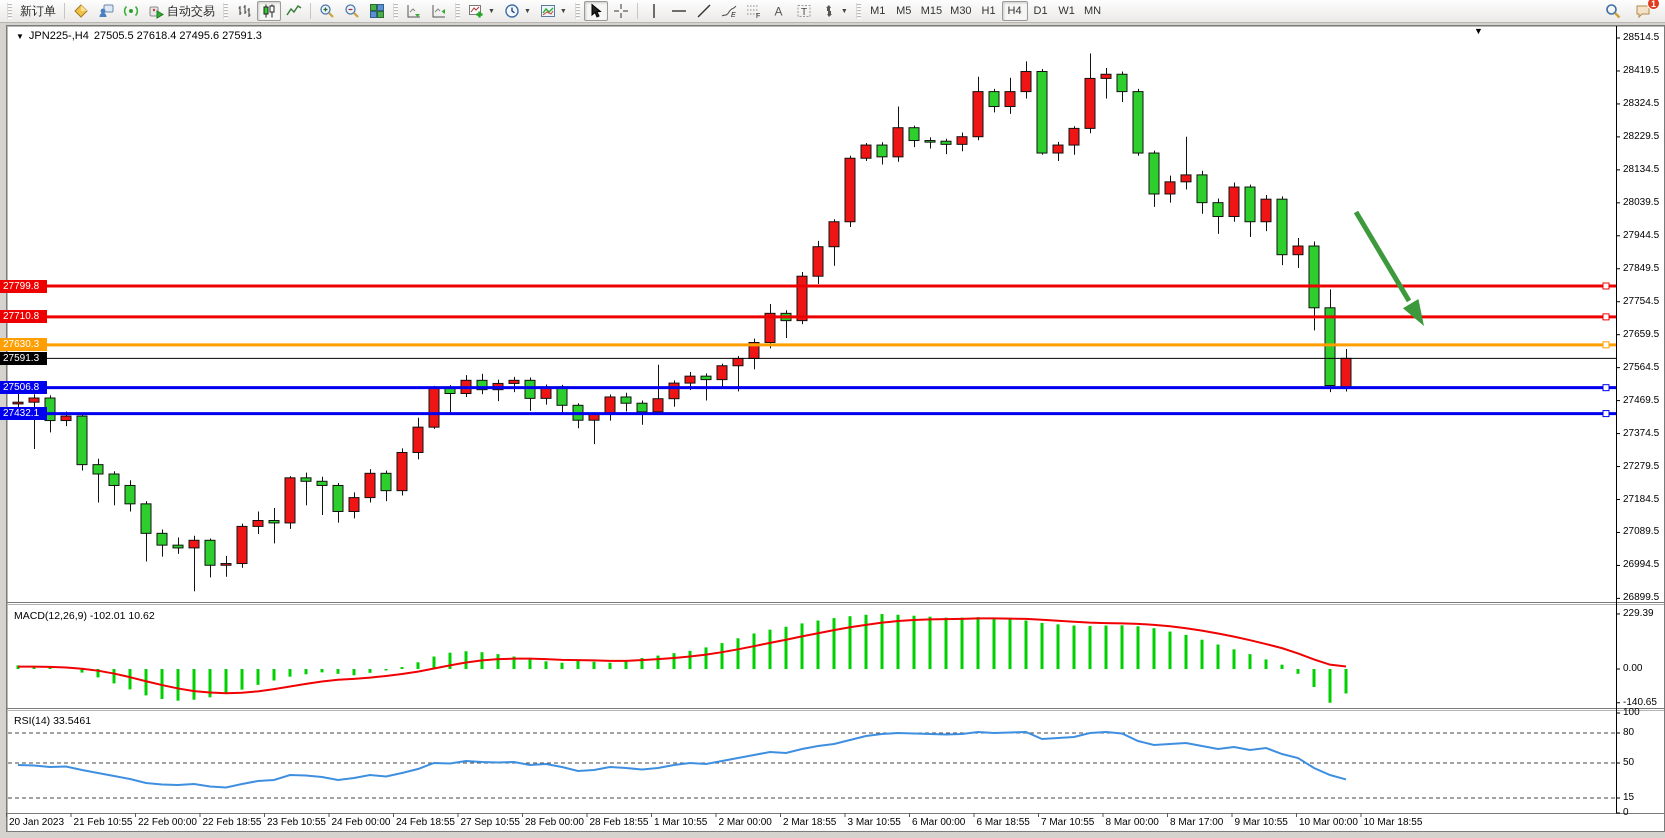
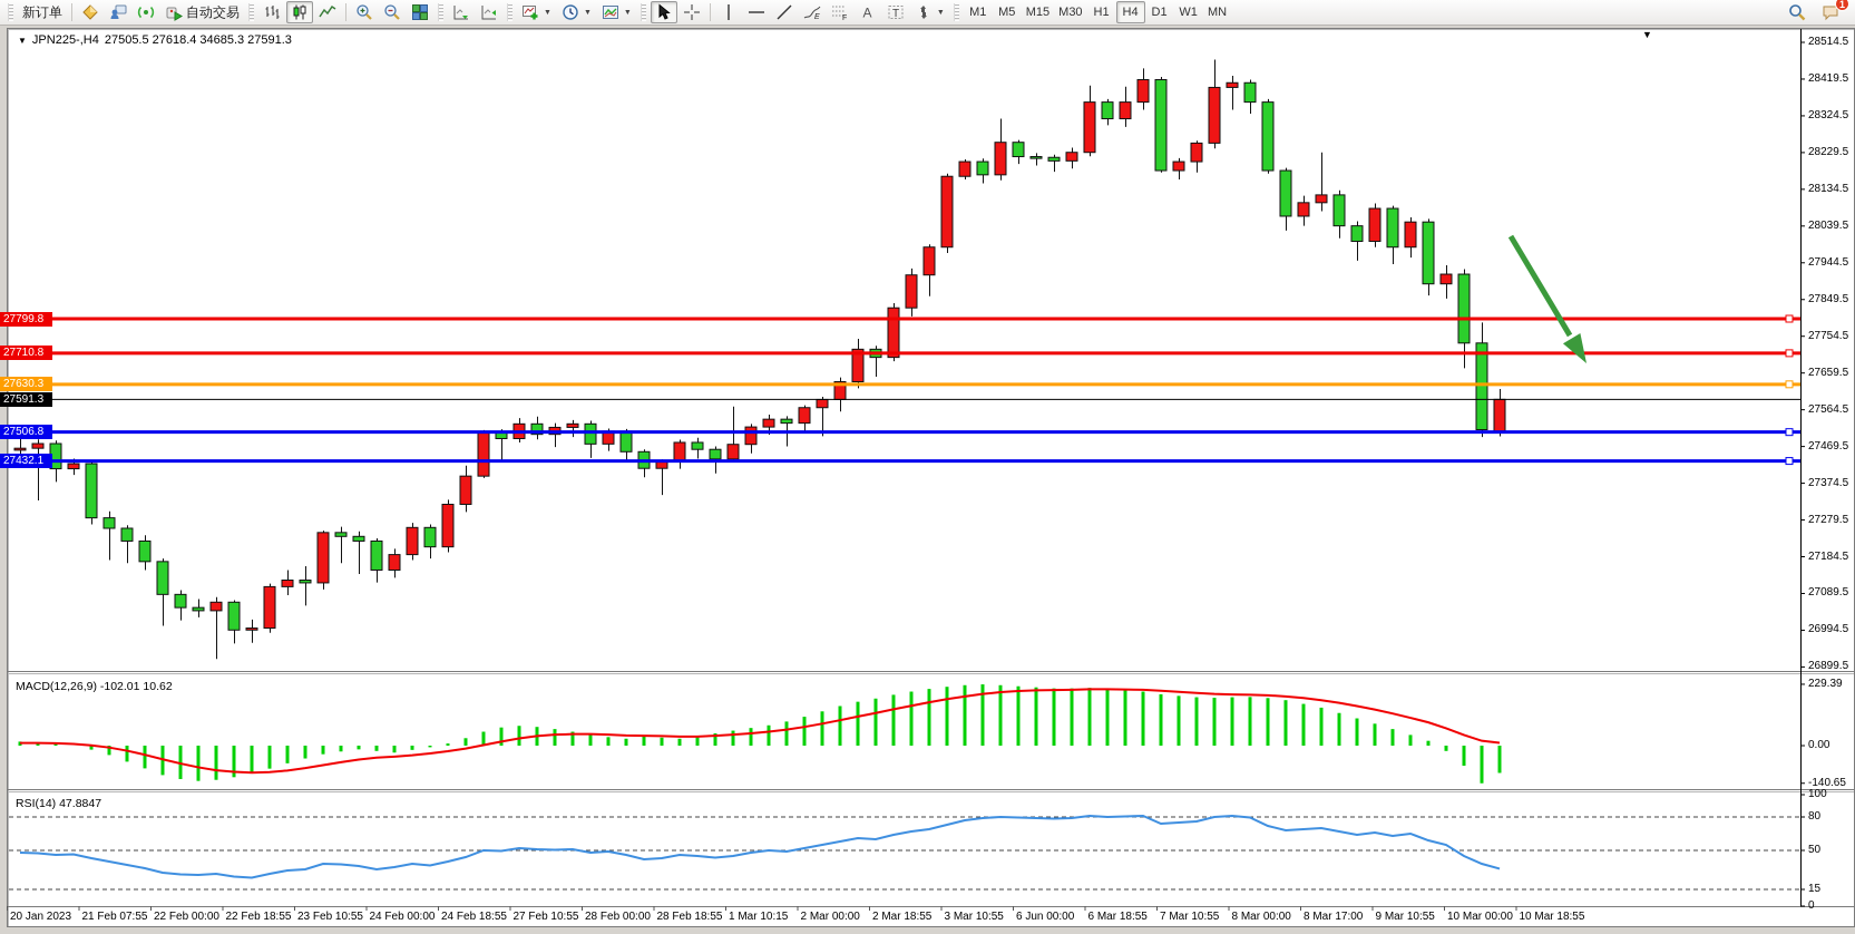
  新订单
  自动交易
  A
  T
  M1
  M5
  M15
  M30
  H1
  H4
  D1
  W1
  MN
  1
  ▼
  JPN225-,H4
  27505.5
  27618.4
- 27495.6
+ 34685.3
  27591.3
  ▼
  MACD(12,26,9) -102.01 10.62
- RSI(14) 33.5461
+ RSI(14) 47.8847
  27799.8
  27710.8
  27630.3
  27591.3
  27506.8
  27432.1
  28514.5
  28419.5
  28324.5
  28229.5
  28134.5
  28039.5
  27944.5
  27849.5
  27754.5
  27659.5
  27564.5
  27469.5
  27374.5
  27279.5
  27184.5
  27089.5
  26994.5
  26899.5
  229.39
  0.00
  -140.65
  100
  80
  50
  15
  0
  20 Jan 2023
- 21 Feb 10:55
+ 21 Feb 07:55
  22 Feb 00:00
  22 Feb 18:55
  23 Feb 10:55
  24 Feb 00:00
  24 Feb 18:55
- 27 Sep 10:55
+ 27 Feb 10:55
  28 Feb 00:00
  28 Feb 18:55
- 1 Mar 10:55
+ 1 Mar 10:15
  2 Mar 00:00
  2 Mar 18:55
  3 Mar 10:55
- 6 Mar 00:00
+ 6 Jun 00:00
  6 Mar 18:55
  7 Mar 10:55
  8 Mar 00:00
  8 Mar 17:00
  9 Mar 10:55
  10 Mar 00:00
  10 Mar 18:55
